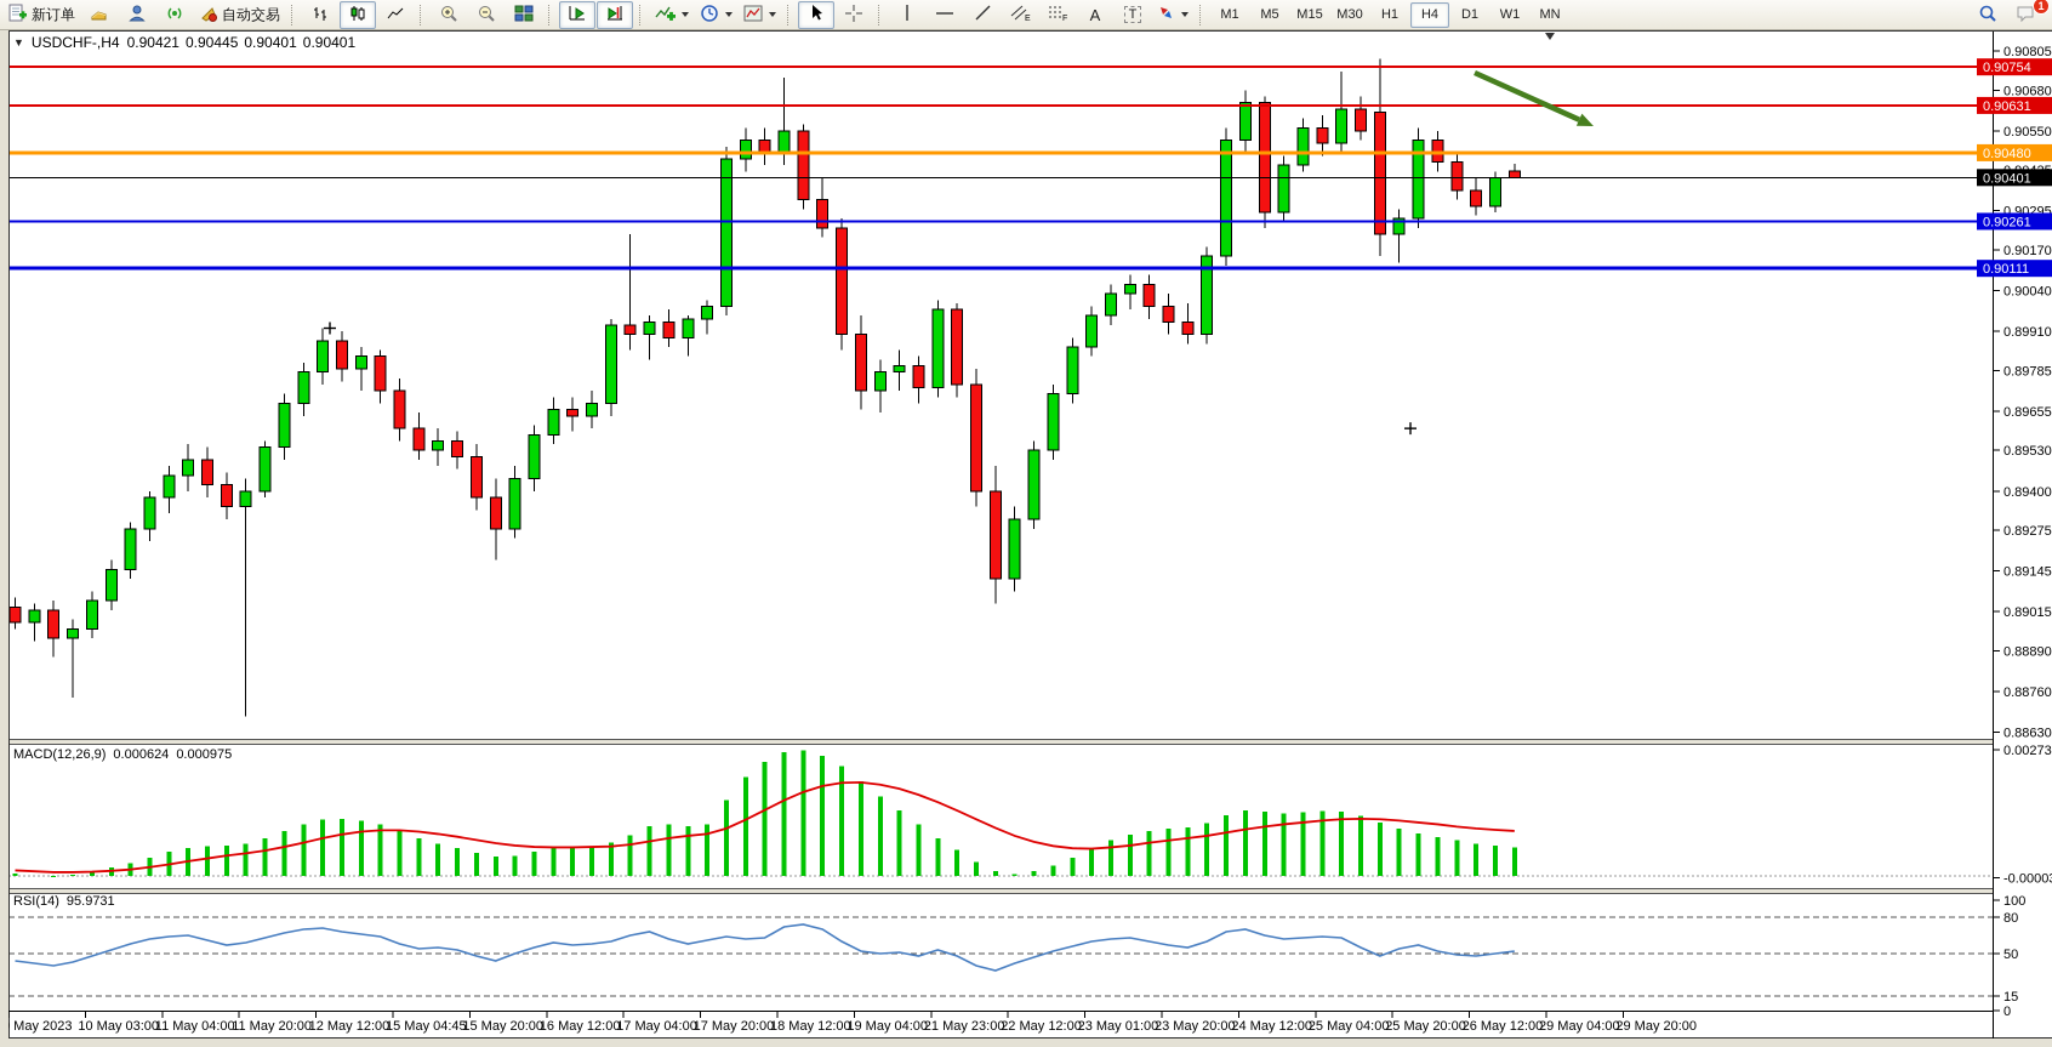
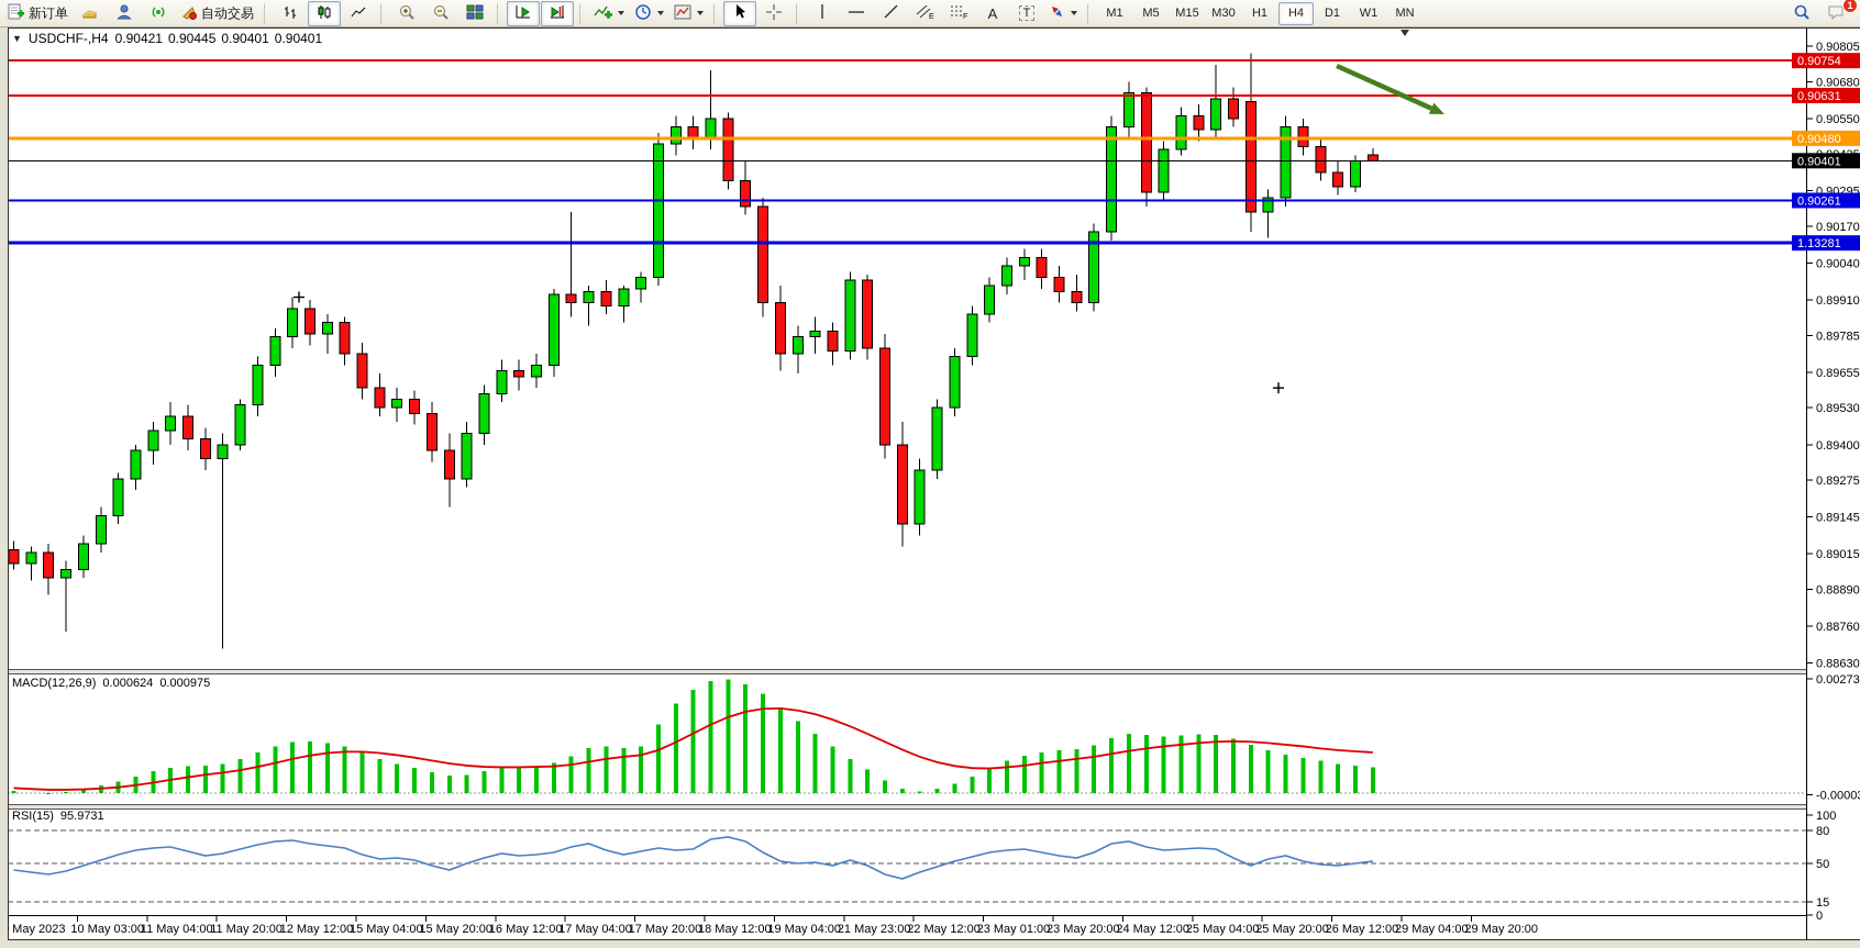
  新订单
  自动交易
  A
  T
  M1
  M5
  M15
  M30
  H1
  H4
  D1
  W1
  MN
  1
  0.90805
  0.90680
  0.90550
  0.90295
  0.90170
  0.90040
  0.89910
  0.89785
  0.89655
  0.89530
  0.89400
  0.89275
  0.89145
  0.89015
  0.88890
  0.88760
  0.88630
  0.00273
  -0.0000
  100
  80
  50
  15
  0
  0.90754
  0.90631
  0.90480
  0.90401
  0.90261
- 0.90111
+ 1.13281
  May 2023
  10 May 03:00
  11 May 04:00
  11 May 20:00
  12 May 12:00
- 15 May 04:45
+ 15 May 04:00
  15 May 20:00
  16 May 12:00
  17 May 04:00
  17 May 20:00
  18 May 12:00
  19 May 04:00
  21 May 23:00
  22 May 12:00
  23 May 01:00
  23 May 20:00
  24 May 12:00
  25 May 04:00
  25 May 20:00
  26 May 12:00
  29 May 04:00
  29 May 20:00
  ▼
  USDCHF-,H4
  0.90421
  0.90445
  0.90401
  0.90401
  MACD(12,26,9)
  0.000624
  0.000975
- RSI(14)
+ RSI(15)
  95.9731
